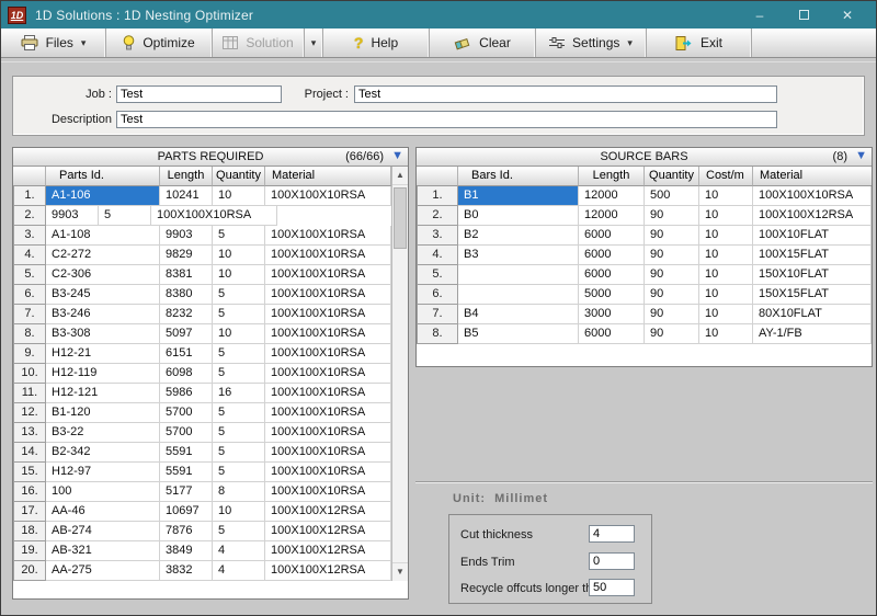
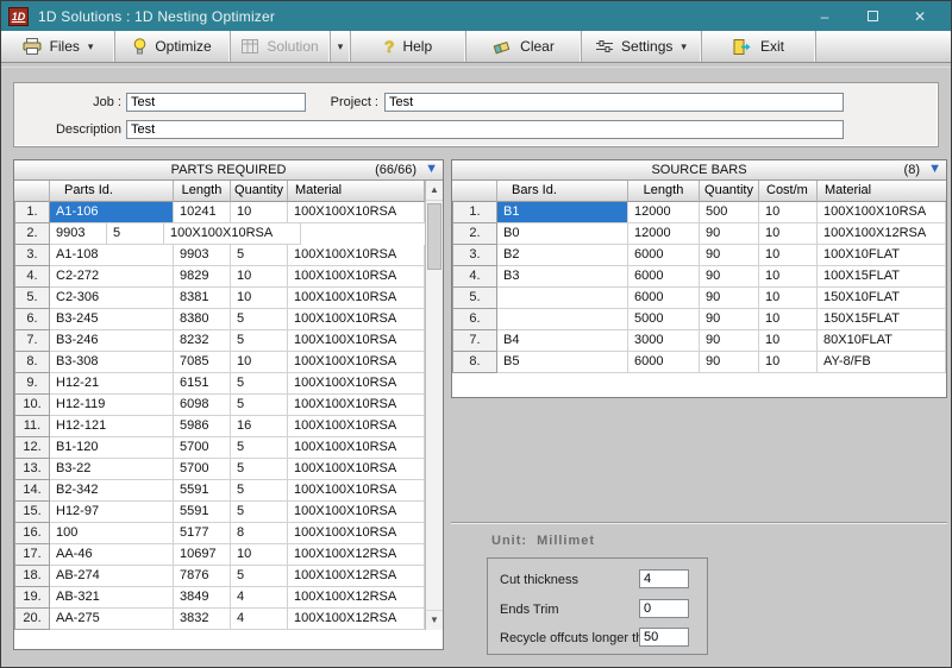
  1D
  1D Solutions : 1D Nesting Optimizer
  –
  ✕
  Files
  ▾
  Optimize
  Solution
  ▾
  ?
  Help
  Clear
  Settings
  ▾
  Exit
  Job :
  Test
  Project :
  Test
  Description
  Test
  PARTS REQUIRED
  (66/66)
  ▼
  Parts Id.
  Length
  Quantity
  Material
  1.
  A1-106
  10241
  10
  100X100X10RSA
  2.
  9903
  5
  100X100X10RSA
  3.
  A1-108
  9903
  5
  100X100X10RSA
  4.
  C2-272
  9829
  10
  100X100X10RSA
  5.
  C2-306
  8381
  10
  100X100X10RSA
  6.
  B3-245
  8380
  5
  100X100X10RSA
  7.
  B3-246
  8232
  5
  100X100X10RSA
  8.
  B3-308
- 5097
+ 7085
  10
  100X100X10RSA
  9.
  H12-21
  6151
  5
  100X100X10RSA
  10.
  H12-119
  6098
  5
  100X100X10RSA
  11.
  H12-121
  5986
  16
  100X100X10RSA
  12.
  B1-120
  5700
  5
  100X100X10RSA
  13.
  B3-22
  5700
  5
  100X100X10RSA
  14.
  B2-342
  5591
  5
  100X100X10RSA
  15.
  H12-97
  5591
  5
  100X100X10RSA
  16.
  100
  5177
  8
  100X100X10RSA
  17.
  AA-46
  10697
  10
  100X100X12RSA
  18.
  AB-274
  7876
  5
  100X100X12RSA
  19.
  AB-321
  3849
  4
  100X100X12RSA
  20.
  AA-275
  3832
  4
  100X100X12RSA
  ▲
  ▼
  SOURCE BARS
  (8)
  ▼
  Bars Id.
  Length
  Quantity
  Cost/m
  Material
  1.
  B1
  12000
  500
  10
  100X100X10RSA
  2.
  B0
  12000
  90
  10
  100X100X12RSA
  3.
  B2
  6000
  90
  10
  100X10FLAT
  4.
  B3
  6000
  90
  10
  100X15FLAT
  5.
  6000
  90
  10
  150X10FLAT
  6.
  5000
  90
  10
  150X15FLAT
  7.
  B4
  3000
  90
  10
  80X10FLAT
  8.
  B5
  6000
  90
  10
- AY-1/FB
+ AY-8/FB
  Unit: Millimet
  Cut thickness
  4
  Ends Trim
  0
  Recycle offcuts longer t
  50
